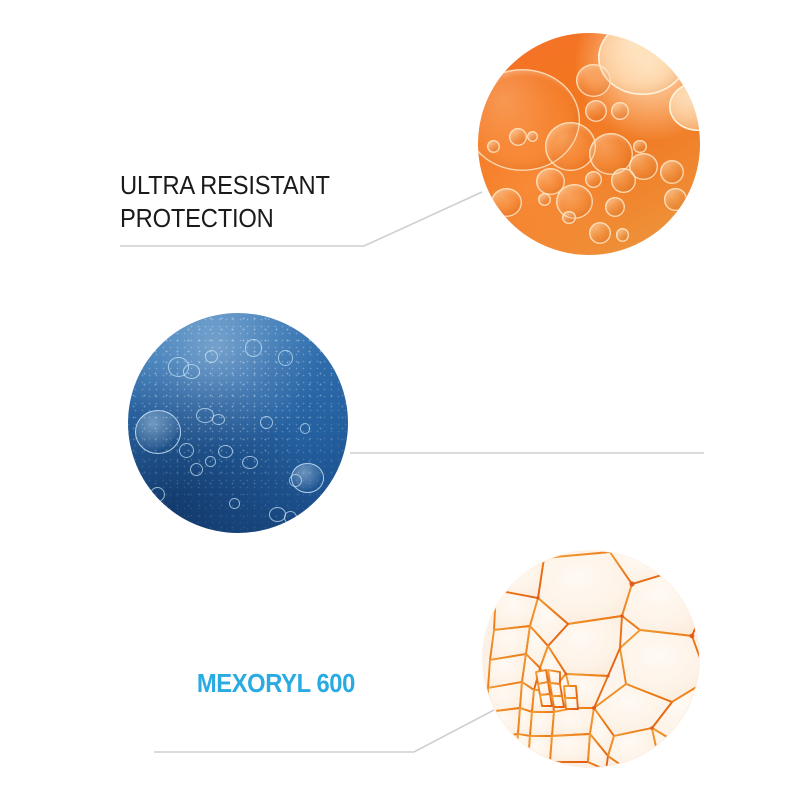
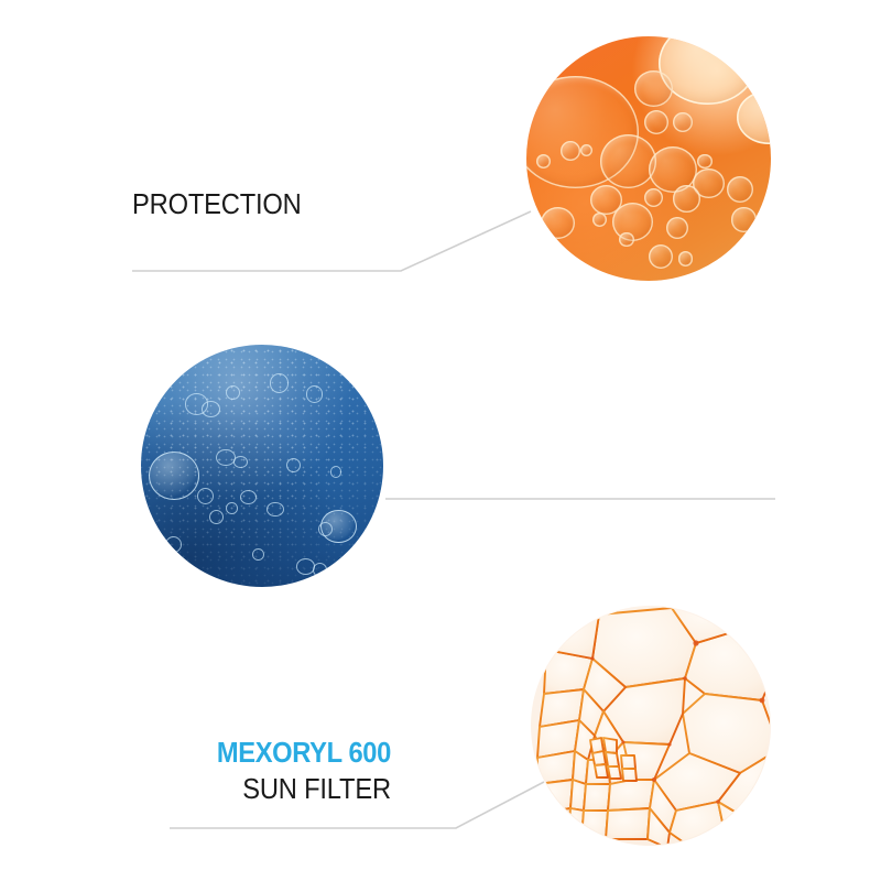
- ULTRA RESISTANT
  PROTECTION
  MEXORYL 600
+ SUN FILTER
